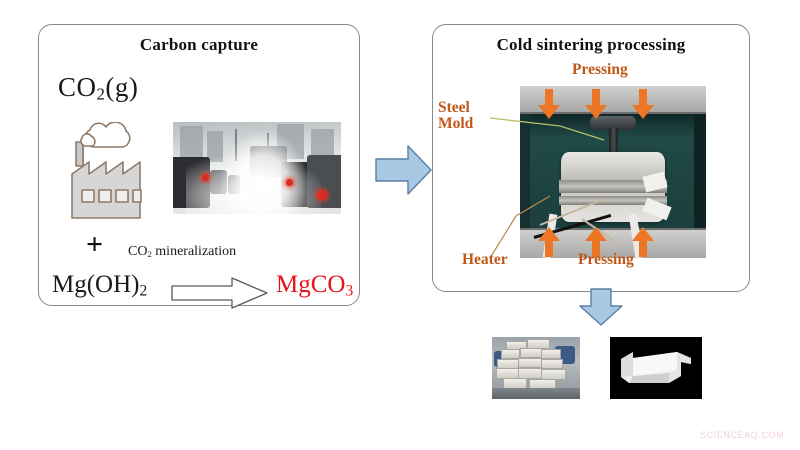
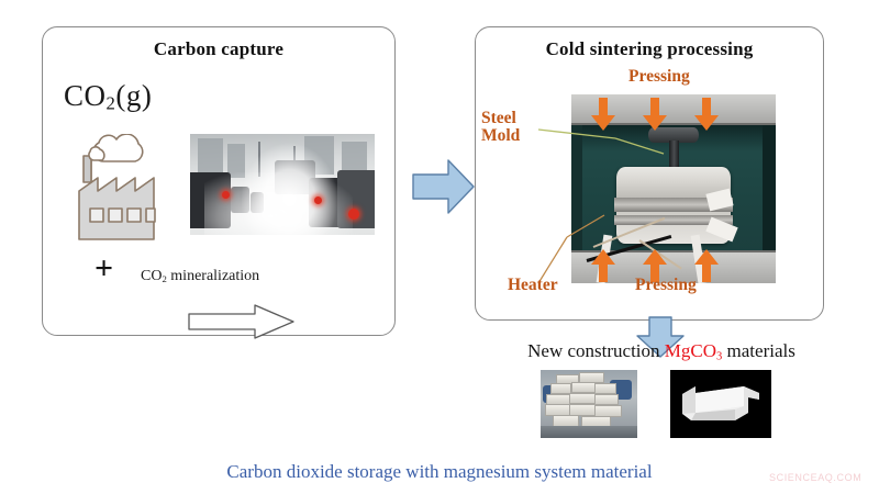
  Carbon capture
  CO2(g)
  +
  CO2 mineralization
- Mg(OH)2
- MgCO3
  Cold sintering processing
  Pressing
  Pressing
  Steel
  Mold
  Heater
+ New construction MgCO3 materials
+ Carbon dioxide storage with magnesium system material
  SCIENCEAQ.COM
